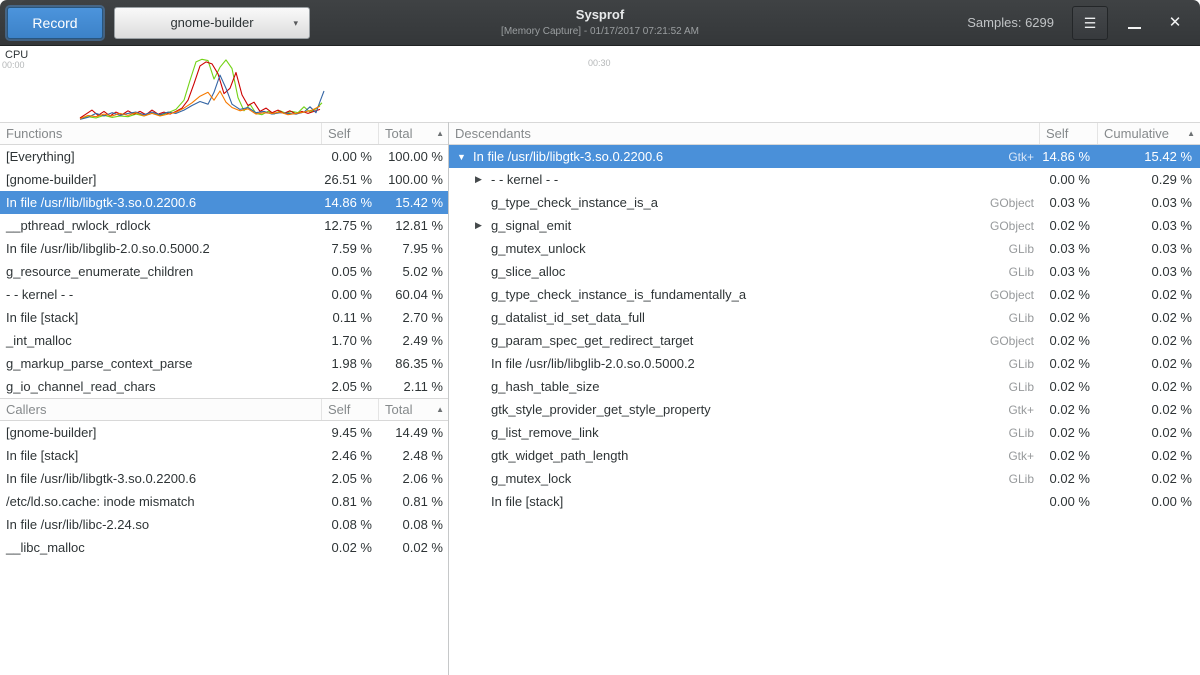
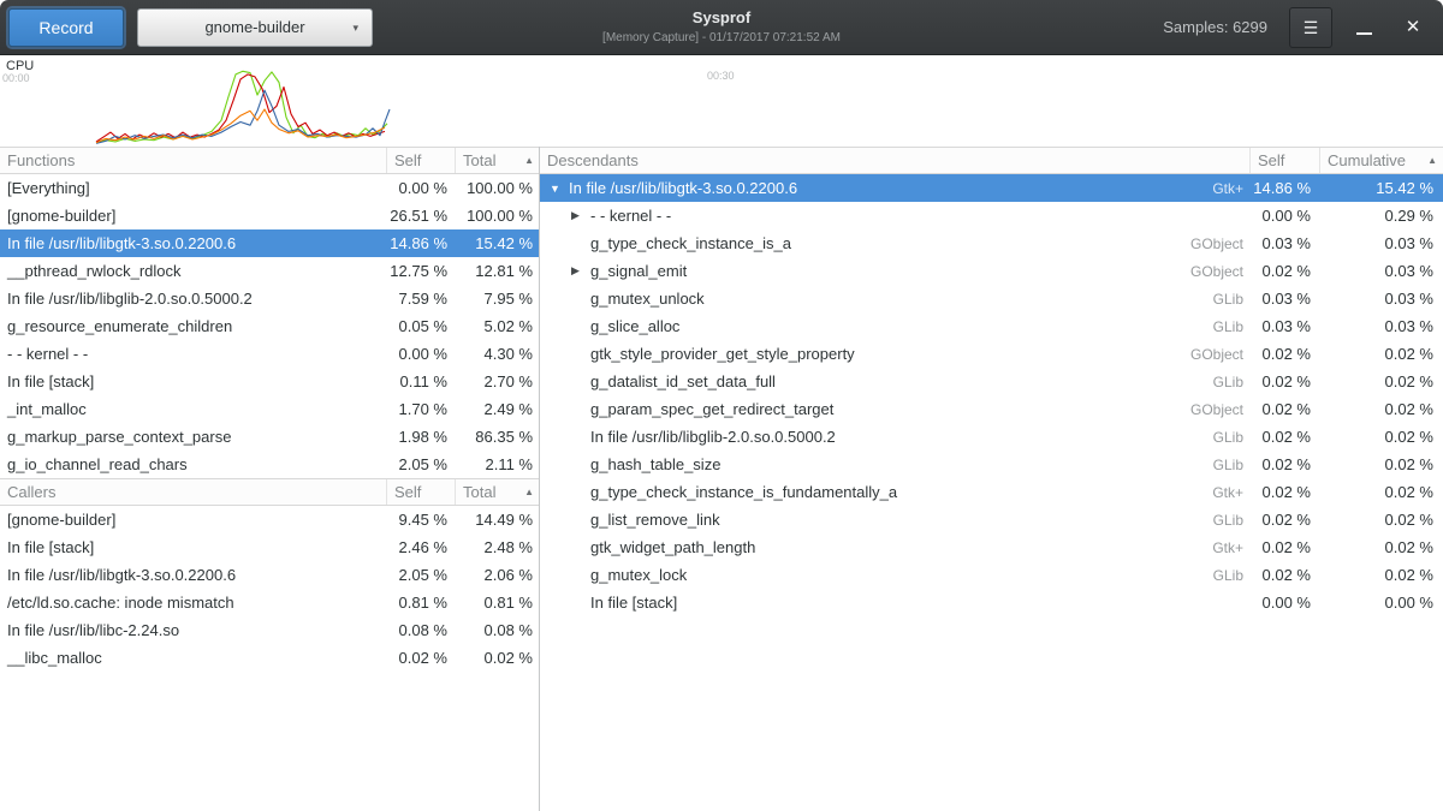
  Record
  gnome-builder
  ▾
  Sysprof
  [Memory Capture] - 01/17/2017 07:21:52 AM
  Samples: 6299
  ☰
  ✕
  CPU
  00:00
  00:30
  Functions
  Self
  Total
  ▲
  [Everything]
  0.00 %
  100.00 %
  [gnome-builder]
  26.51 %
  100.00 %
  In file /usr/lib/libgtk-3.so.0.2200.6
  14.86 %
  15.42 %
  __pthread_rwlock_rdlock
  12.75 %
  12.81 %
  In file /usr/lib/libglib-2.0.so.0.5000.2
  7.59 %
  7.95 %
  g_resource_enumerate_children
  0.05 %
  5.02 %
  - - kernel - -
  0.00 %
- 60.04 %
+ 4.30 %
  In file [stack]
  0.11 %
  2.70 %
  _int_malloc
  1.70 %
  2.49 %
  g_markup_parse_context_parse
  1.98 %
  86.35 %
  g_io_channel_read_chars
  2.05 %
  2.11 %
  Callers
  Self
  Total
  ▲
  [gnome-builder]
  9.45 %
  14.49 %
  In file [stack]
  2.46 %
  2.48 %
  In file /usr/lib/libgtk-3.so.0.2200.6
  2.05 %
  2.06 %
  /etc/ld.so.cache: inode mismatch
  0.81 %
  0.81 %
  In file /usr/lib/libc-2.24.so
  0.08 %
  0.08 %
  __libc_malloc
  0.02 %
  0.02 %
  Descendants
  Self
  Cumulative
  ▲
  ▼
  In file /usr/lib/libgtk-3.so.0.2200.6
  Gtk+
  14.86 %
  15.42 %
  ▶
  - - kernel - -
  0.00 %
  0.29 %
  g_type_check_instance_is_a
  GObject
  0.03 %
  0.03 %
  ▶
  g_signal_emit
  GObject
  0.02 %
  0.03 %
  g_mutex_unlock
  GLib
  0.03 %
  0.03 %
  g_slice_alloc
  GLib
  0.03 %
  0.03 %
- g_type_check_instance_is_fundamentally_a
+ gtk_style_provider_get_style_property
  GObject
  0.02 %
  0.02 %
  g_datalist_id_set_data_full
  GLib
  0.02 %
  0.02 %
  g_param_spec_get_redirect_target
  GObject
  0.02 %
  0.02 %
  In file /usr/lib/libglib-2.0.so.0.5000.2
  GLib
  0.02 %
  0.02 %
  g_hash_table_size
  GLib
  0.02 %
  0.02 %
- gtk_style_provider_get_style_property
+ g_type_check_instance_is_fundamentally_a
  Gtk+
  0.02 %
  0.02 %
  g_list_remove_link
  GLib
  0.02 %
  0.02 %
  gtk_widget_path_length
  Gtk+
  0.02 %
  0.02 %
  g_mutex_lock
  GLib
  0.02 %
  0.02 %
  In file [stack]
  0.00 %
  0.00 %
